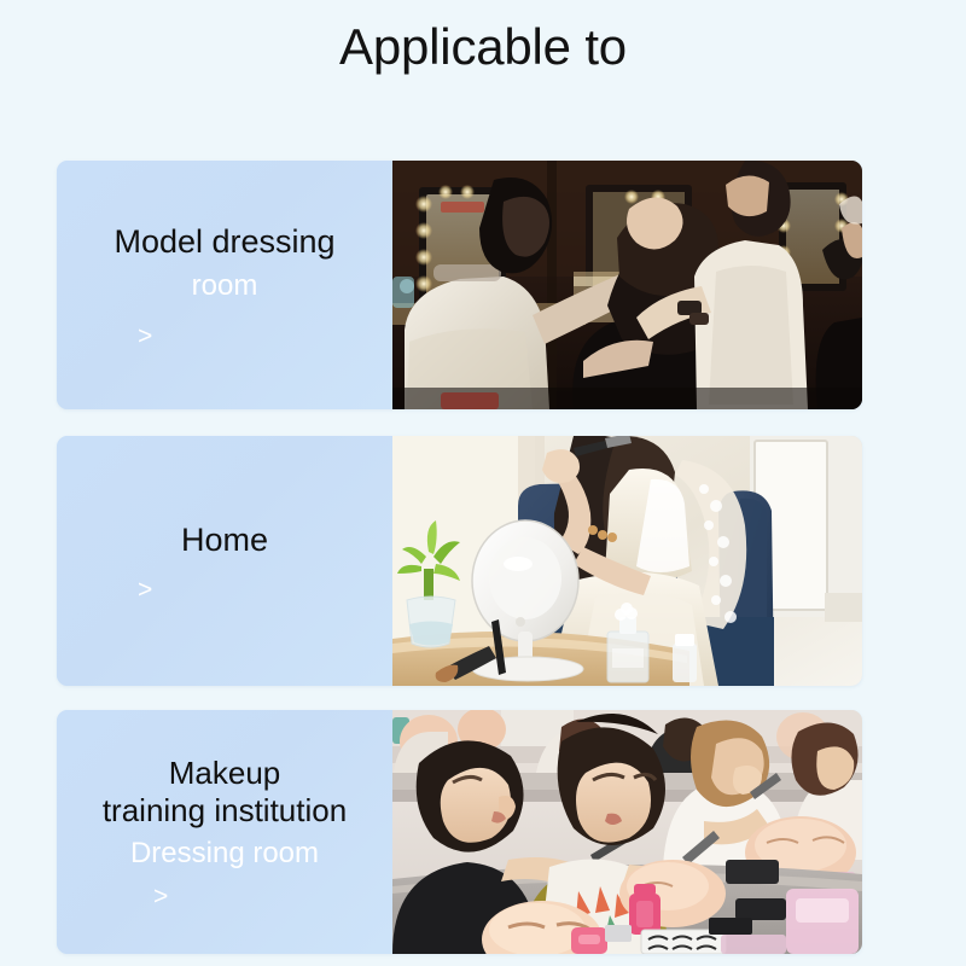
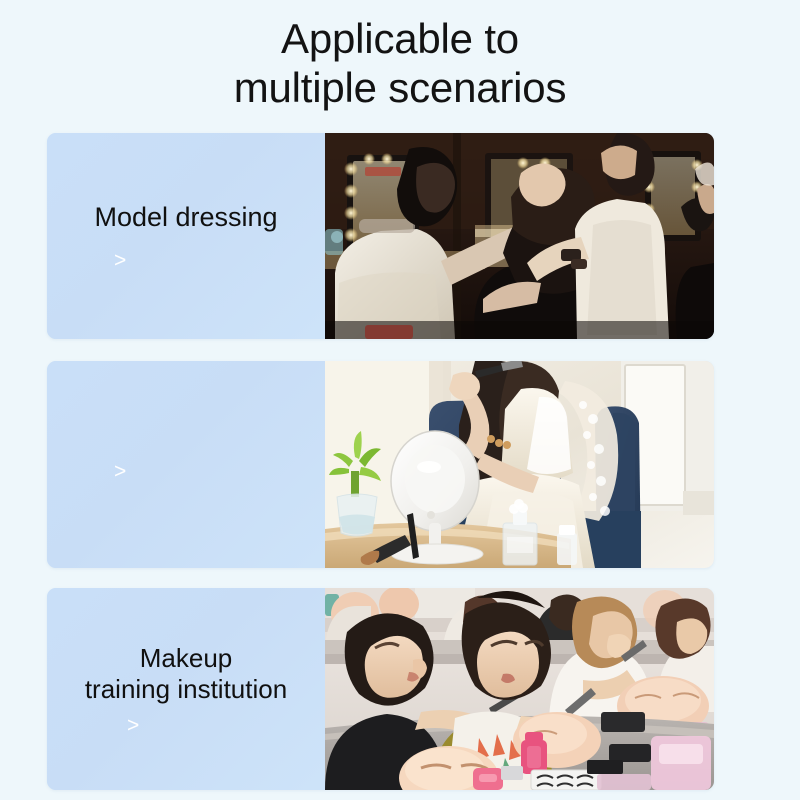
  Applicable to
+ multiple scenarios
  Model dressing
- room
  >
- Home
  >
  Makeup
  training institution
- Dressing room
  >
